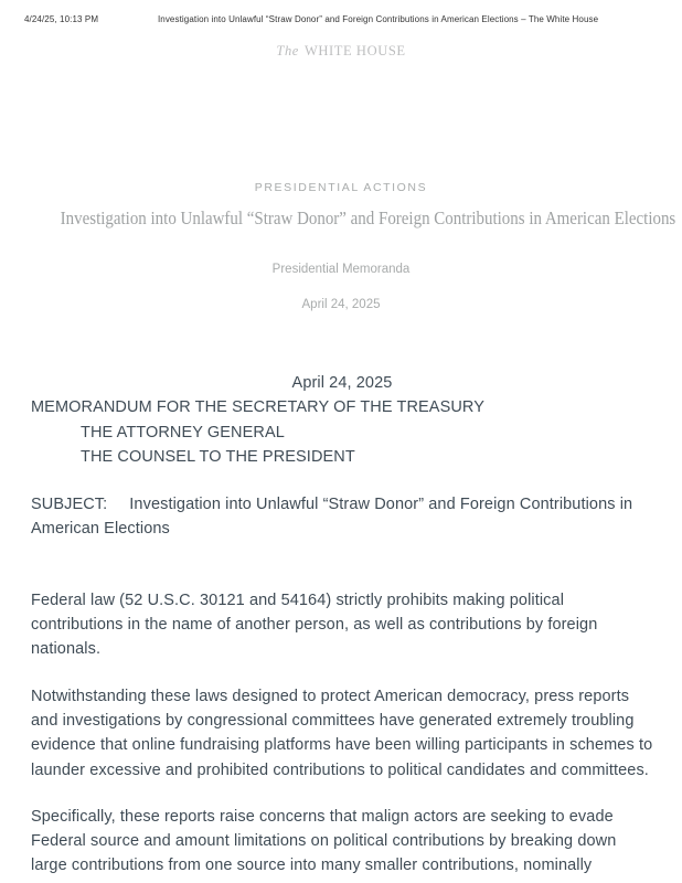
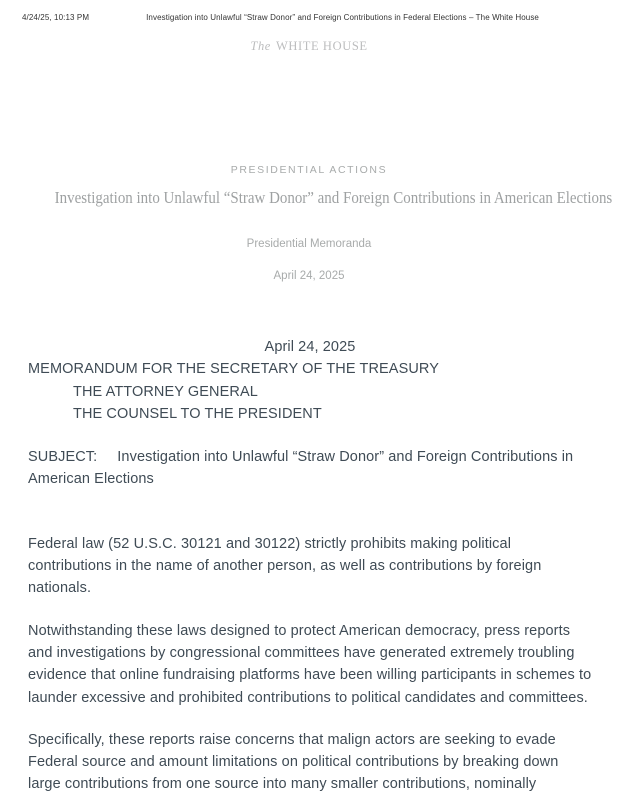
  4/24/25, 10:13 PM
- Investigation into Unlawful “Straw Donor” and Foreign Contributions in American Elections – The White House
+ Investigation into Unlawful “Straw Donor” and Foreign Contributions in Federal Elections – The White House
  The WHITE HOUSE
  PRESIDENTIAL ACTIONS
  Investigation into Unlawful “Straw Donor” and Foreign Contributions in American Elections
  Presidential Memoranda
  April 24, 2025
  April 24, 2025
  MEMORANDUM FOR THE SECRETARY OF THE TREASURY
  THE ATTORNEY GENERAL
  THE COUNSEL TO THE PRESIDENT
  SUBJECT: Investigation into Unlawful “Straw Donor” and Foreign Contributions in American Elections
- Federal law (52 U.S.C. 30121 and 54164) strictly prohibits making political contributions in the name of another person, as well as contributions by foreign nationals.
+ Federal law (52 U.S.C. 30121 and 30122) strictly prohibits making political contributions in the name of another person, as well as contributions by foreign nationals.
  Notwithstanding these laws designed to protect American democracy, press reports and investigations by congressional committees have generated extremely troubling evidence that online fundraising platforms have been willing participants in schemes to launder excessive and prohibited contributions to political candidates and committees.
  Specifically, these reports raise concerns that malign actors are seeking to evade Federal source and amount limitations on political contributions by breaking down large contributions from one source into many smaller contributions, nominally
